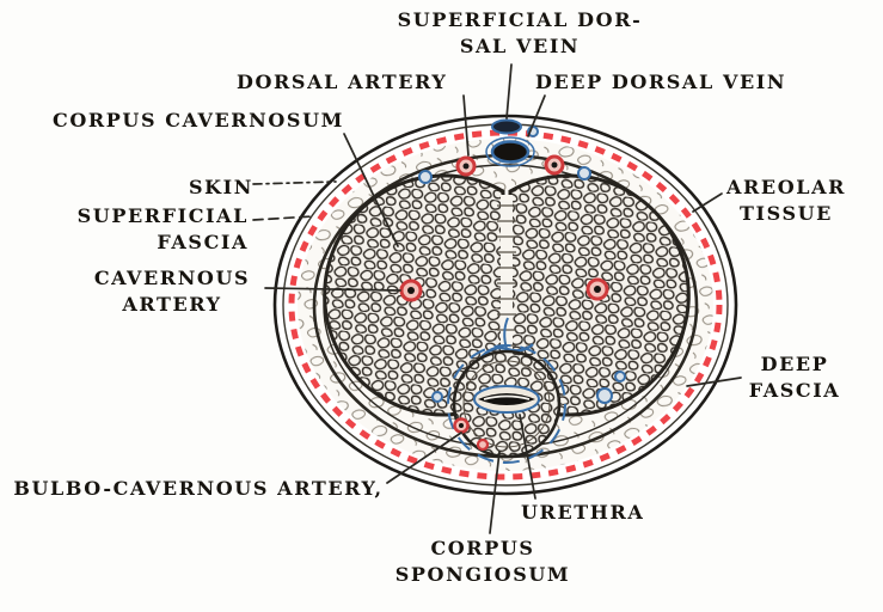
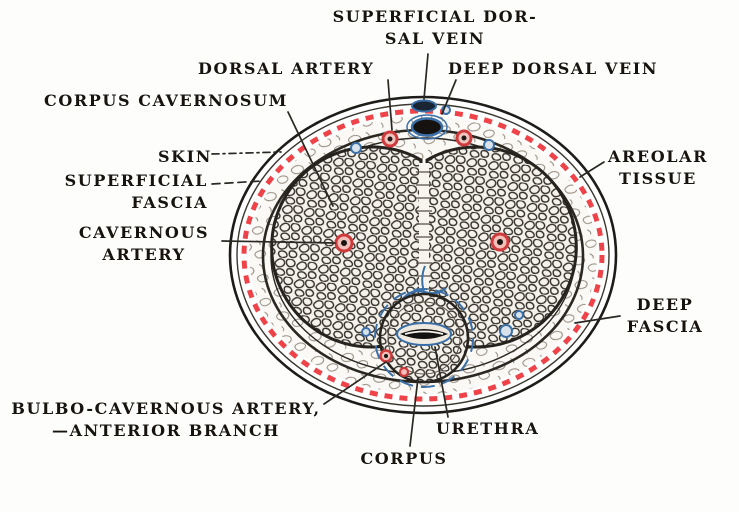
  SUPERFICIAL DOR-
  SAL VEIN
  DORSAL ARTERY
  DEEP DORSAL VEIN
  CORPUS CAVERNOSUM
  SKIN
  SUPERFICIAL
  FASCIA
  CAVERNOUS
  ARTERY
  AREOLAR
  TISSUE
  DEEP
  FASCIA
  BULBO-CAVERNOUS ARTERY,
+ —ANTERIOR BRANCH
  URETHRA
  CORPUS
- SPONGIOSUM
